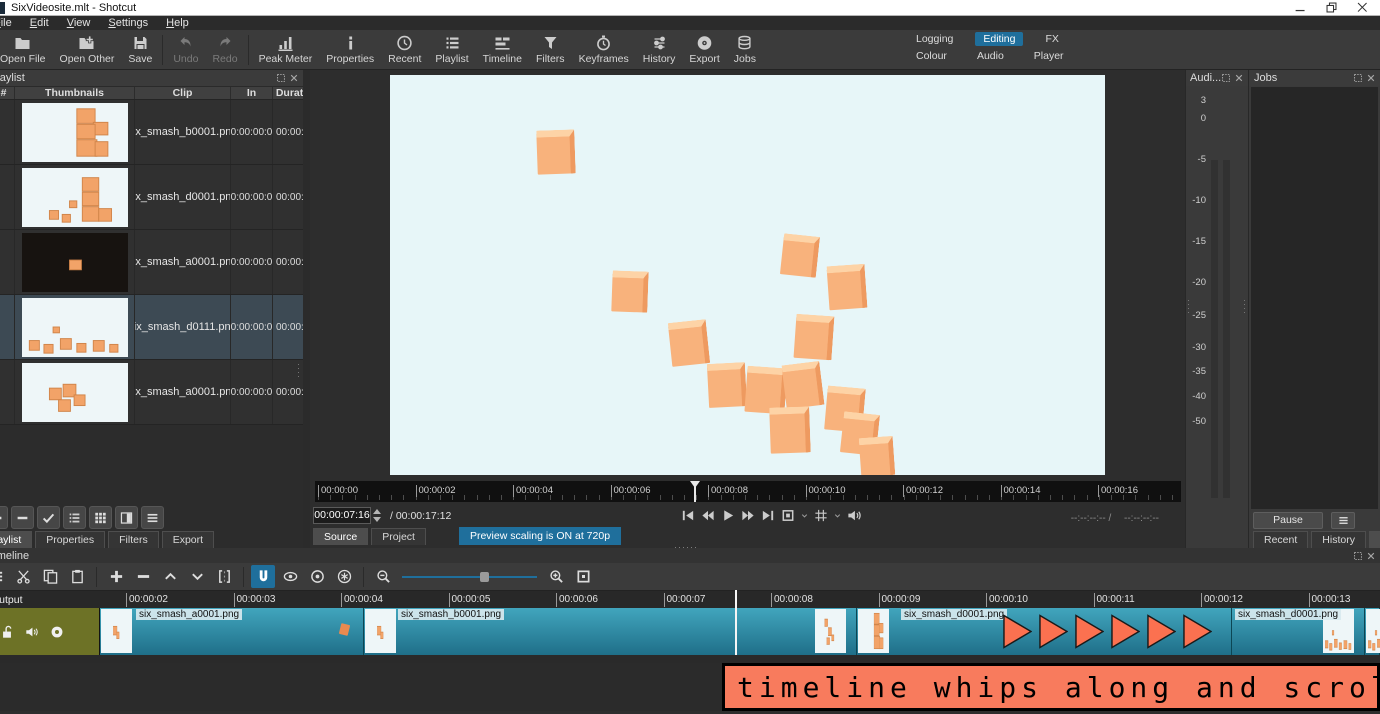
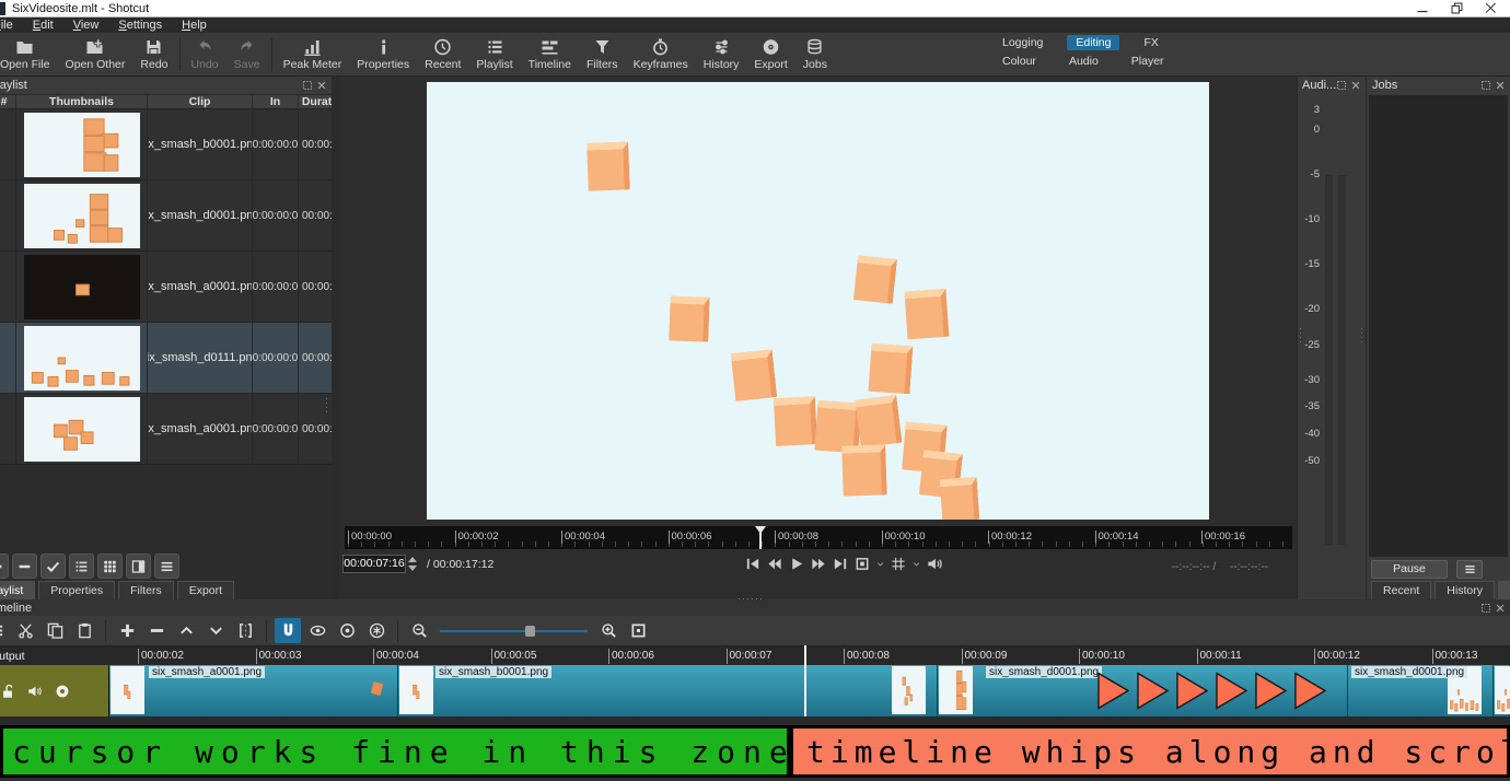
  SixVideosite.mlt - Shotcut
  ile
  Edit
  View
  Settings
  Help
  Logging
  Editing
  FX
  Colour
  Audio
  Player
  Open File
  Open Other
- Save
+ Redo
  Undo
- Redo
+ Save
  Peak Meter
  Properties
  Recent
  Playlist
  Timeline
  Filters
  Keyframes
  History
  Export
  Jobs
  aylist
  #
  Thumbnails
  Clip
  In
  Durat
  ix_smash_b0001.pn
  0:00:00:0
  00:00:
  ix_smash_d0001.pn
  0:00:00:0
  00:00:
  ix_smash_a0001.pn
  0:00:00:0
  00:00:
  ix_smash_d0111.pn
  0:00:00:0
  00:00:
  ix_smash_a0001.pn
  0:00:00:0
  00:00:
  aylist
  Properties
  Filters
  Export
  ·
  ·
  ·
  ·
  00:00:00
  00:00:02
  00:00:04
  00:00:06
  00:00:08
  00:00:10
  00:00:12
  00:00:14
  00:00:16
  00:00:07:16
  / 00:00:17:12
  --:--:--:-- / --:--:--:--
- Source
- Project
- Preview scaling is ON at 720p
  ······
  Audi...
  3
  0
  -5
  -10
  -15
  -20
  -25
  -30
  -35
  -40
  -50
  ·
  ·
  ·
  ·
  ·
  ·
  ·
  ·
  Jobs
  Pause
  Recent
  History
  meline
  utput
  00:00:02
  00:00:03
  00:00:04
  00:00:05
  00:00:06
  00:00:07
  00:00:08
  00:00:09
  00:00:10
  00:00:11
  00:00:12
  00:00:13
  six_smash_a0001.png
  six_smash_b0001.png
  six_smash_d0001.png
  six_smash_d0001.png
+ cursor works fine in this zone
  timeline whips along and scro
